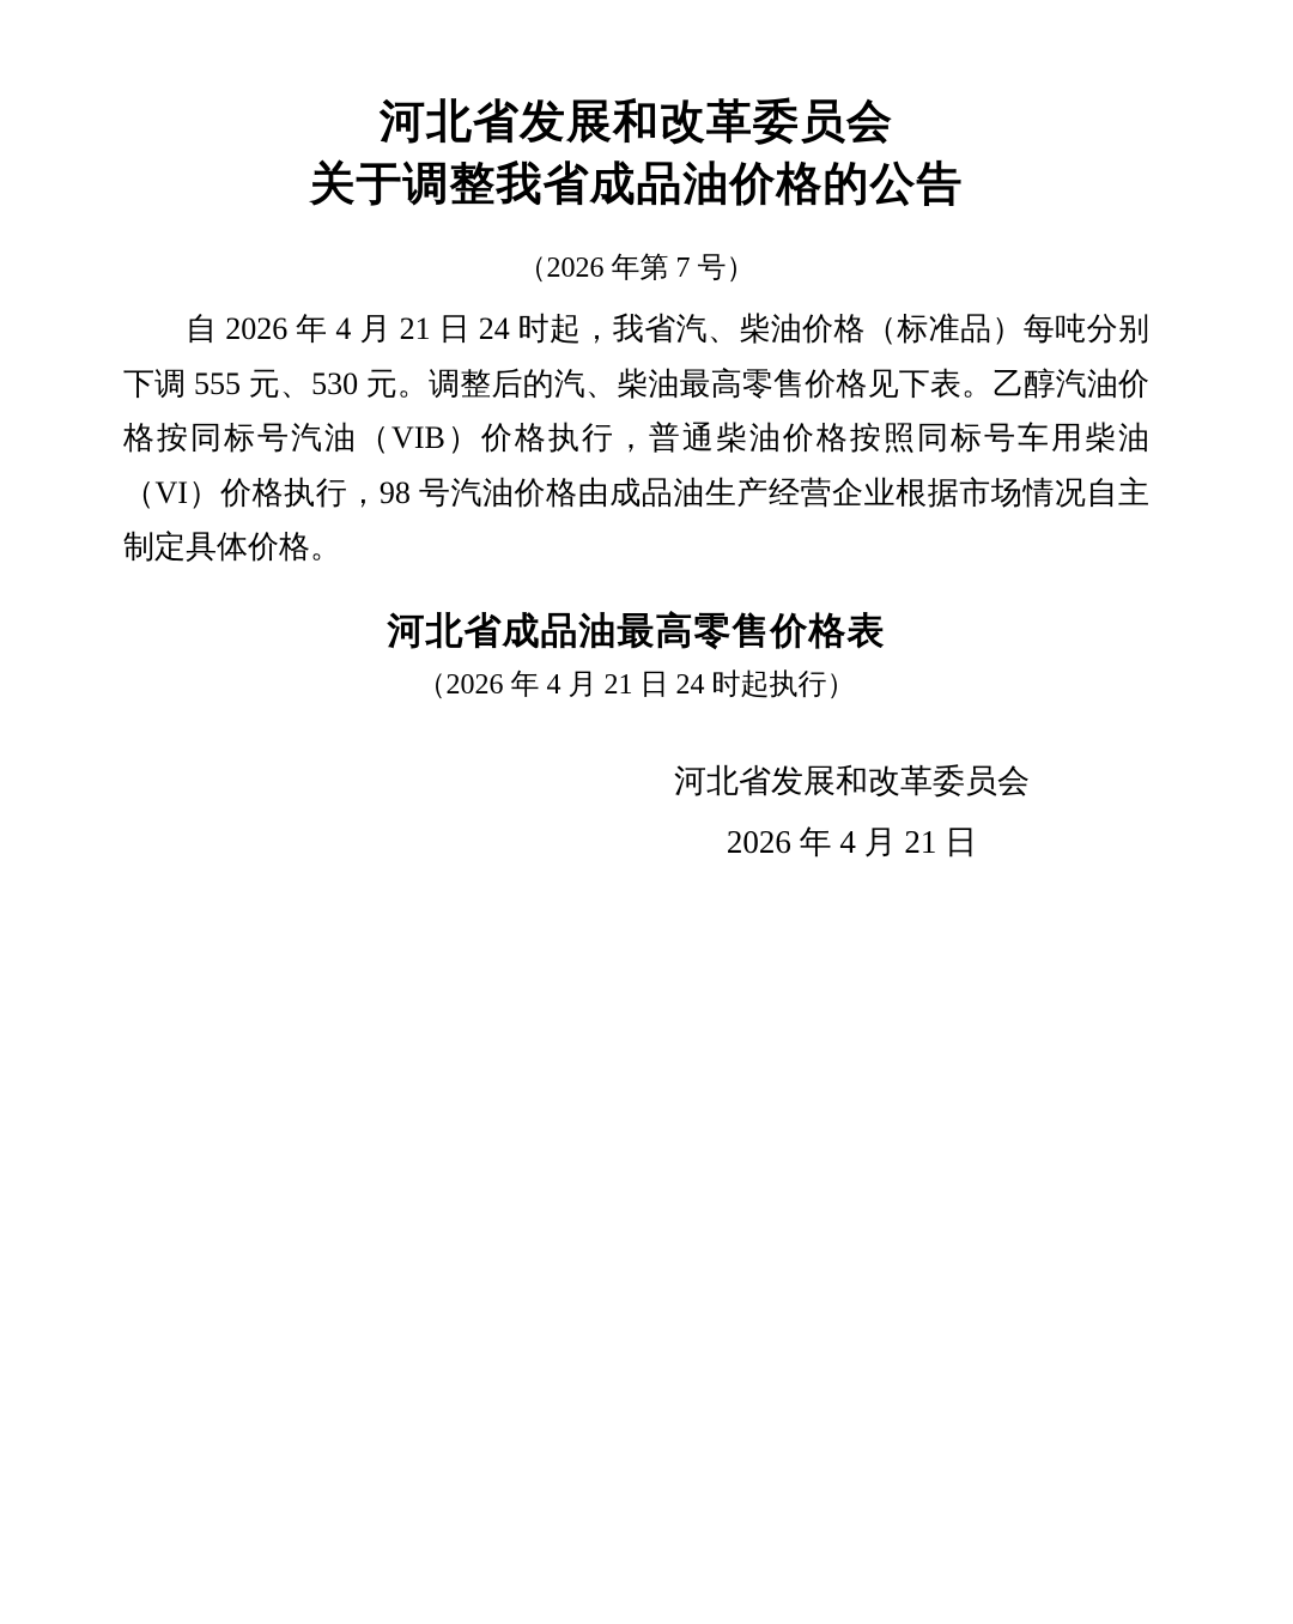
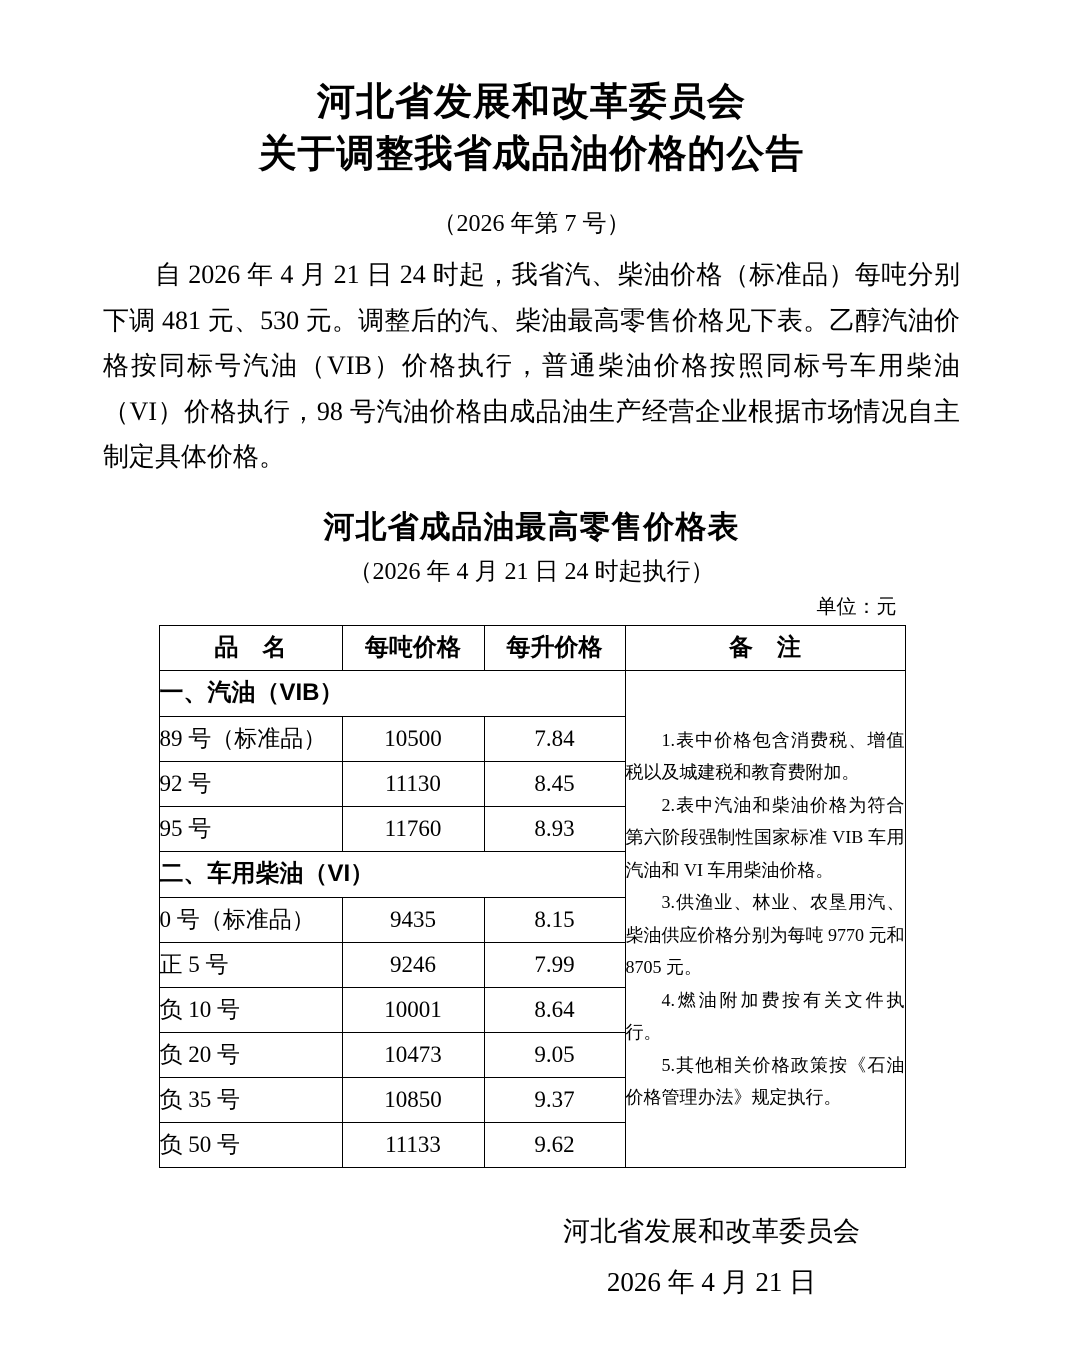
  河北省发展和改革委员会
  关于调整我省成品油价格的公告
  （2026 年第 7 号）
- 自 2026 年 4 月 21 日 24 时起，我省汽、柴油价格（标准品）每吨分别下调 555 元、530 元。调整后的汽、柴油最高零售价格见下表。乙醇汽油价格按同标号汽油（VIB）价格执行，普通柴油价格按照同标号车用柴油（VI）价格执行，98 号汽油价格由成品油生产经营企业根据市场情况自主制定具体价格。
+ 自 2026 年 4 月 21 日 24 时起，我省汽、柴油价格（标准品）每吨分别下调 481 元、530 元。调整后的汽、柴油最高零售价格见下表。乙醇汽油价格按同标号汽油（VIB）价格执行，普通柴油价格按照同标号车用柴油（VI）价格执行，98 号汽油价格由成品油生产经营企业根据市场情况自主制定具体价格。
  河北省成品油最高零售价格表
  （2026 年 4 月 21 日 24 时起执行）
+ 单位：元
+ 品 名	每吨价格	每升价格	备 注
+ 一、汽油（VIB）	1.表中价格包含消费税、增值税以及城建税和教育费附加。 2.表中汽油和柴油价格为符合第六阶段强制性国家标准 VIB 车用汽油和 VI 车用柴油价格。 3.供渔业、林业、农垦用汽、柴油供应价格分别为每吨 9770 元和 8705 元。 4.燃油附加费按有关文件执行。 5.其他相关价格政策按《石油价格管理办法》规定执行。
+ 89 号（标准品）	10500	7.84
+ 92 号	11130	8.45
+ 95 号	11760	8.93
+ 二、车用柴油（VI）
+ 0 号（标准品）	9435	8.15
+ 正 5 号	9246	7.99
+ 负 10 号	10001	8.64
+ 负 20 号	10473	9.05
+ 负 35 号	10850	9.37
+ 负 50 号	11133	9.62
  河北省发展和改革委员会
  2026 年 4 月 21 日
